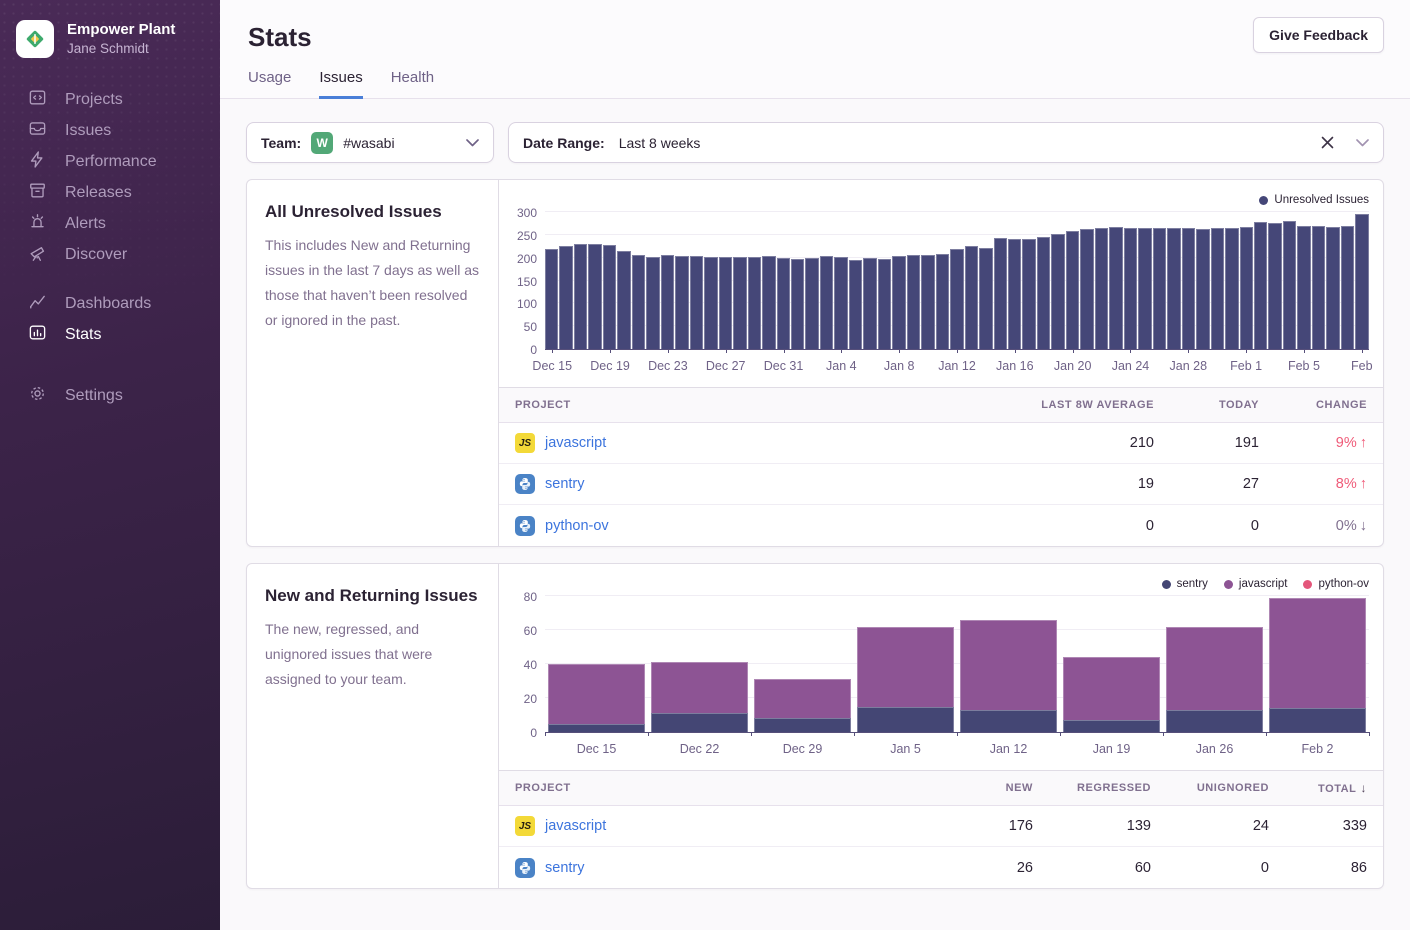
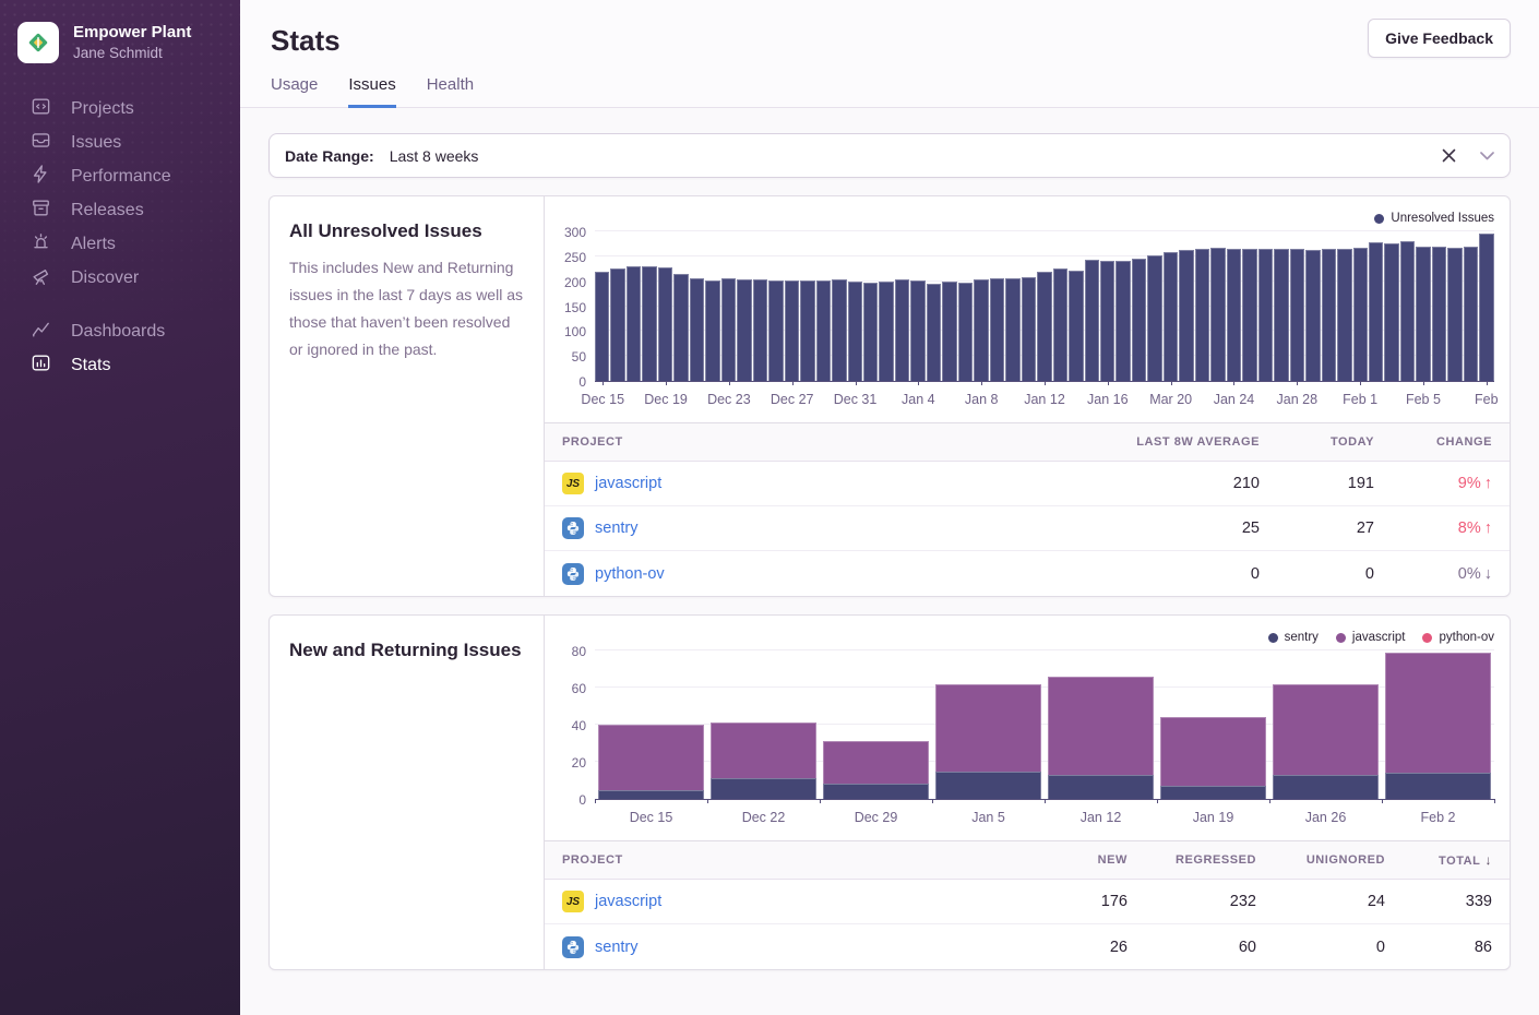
  Empower Plant
  Jane Schmidt
  Stats
- Settings
  Stats
  Give Feedback
  Usage
  Issues
  Health
- Team:
- W
- #wasabi
  Date Range:
  Last 8 weeks
  All Unresolved Issues
  This includes New and Returning issues in the last 7 days as well as those that haven’t been resolved or ignored in the past.
  Unresolved Issues
  0
  50
  100
  150
  200
  250
  300
  Dec 15
  Dec 19
  Dec 23
  Dec 27
  Dec 31
  Jan 4
  Jan 8
  Jan 12
  Jan 16
- Jan 20
+ Mar 20
  Jan 24
  Jan 28
  Feb 1
  Feb 5
  Feb
  PROJECT
  LAST 8W AVERAGE
  TODAY
  CHANGE
  JS
  javascript
  210
  191
  9% ↑
  sentry
- 19
+ 25
  27
  8% ↑
  python-ov
  0
  0
  0% ↓
  New and Returning Issues
- The new, regressed, and unignored issues that were assigned to your team.
  sentry
  javascript
  python-ov
  0
  20
  40
  60
  80
  Dec 15
  Dec 22
  Dec 29
  Jan 5
  Jan 12
  Jan 19
  Jan 26
  Feb 2
  PROJECT
  NEW
  REGRESSED
  UNIGNORED
  TOTAL ↓
  JS
  javascript
  176
- 139
+ 232
  24
  339
  sentry
  26
  60
  0
  86
